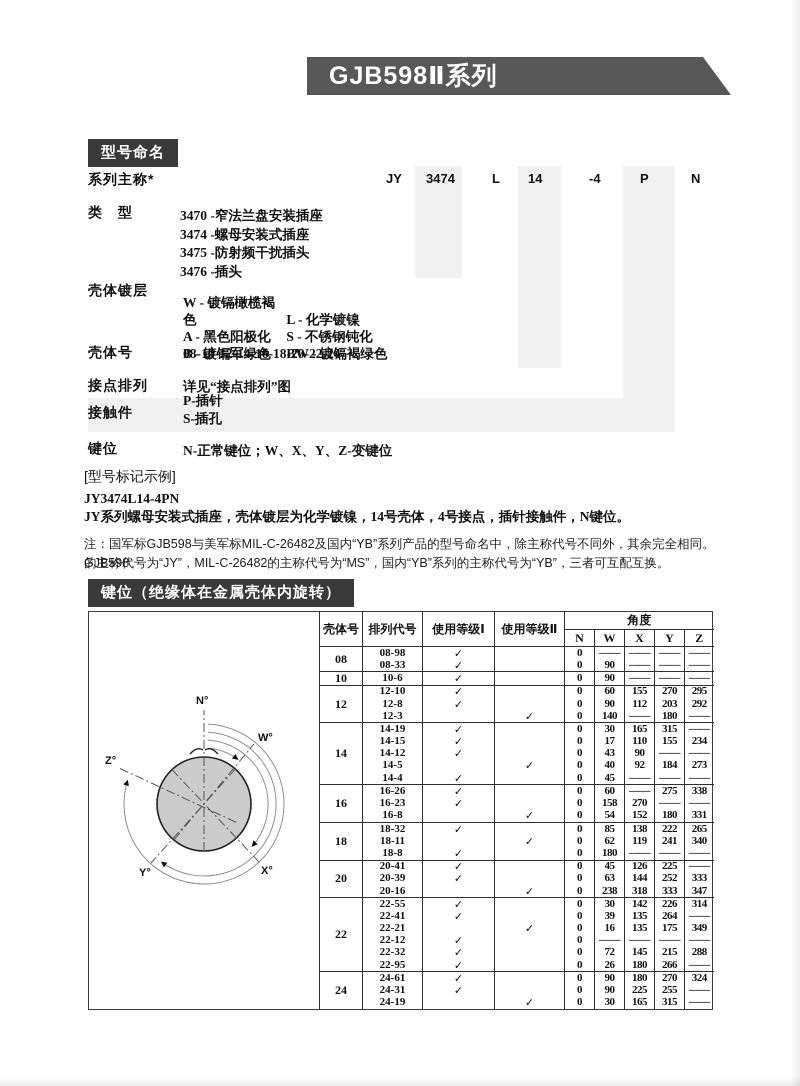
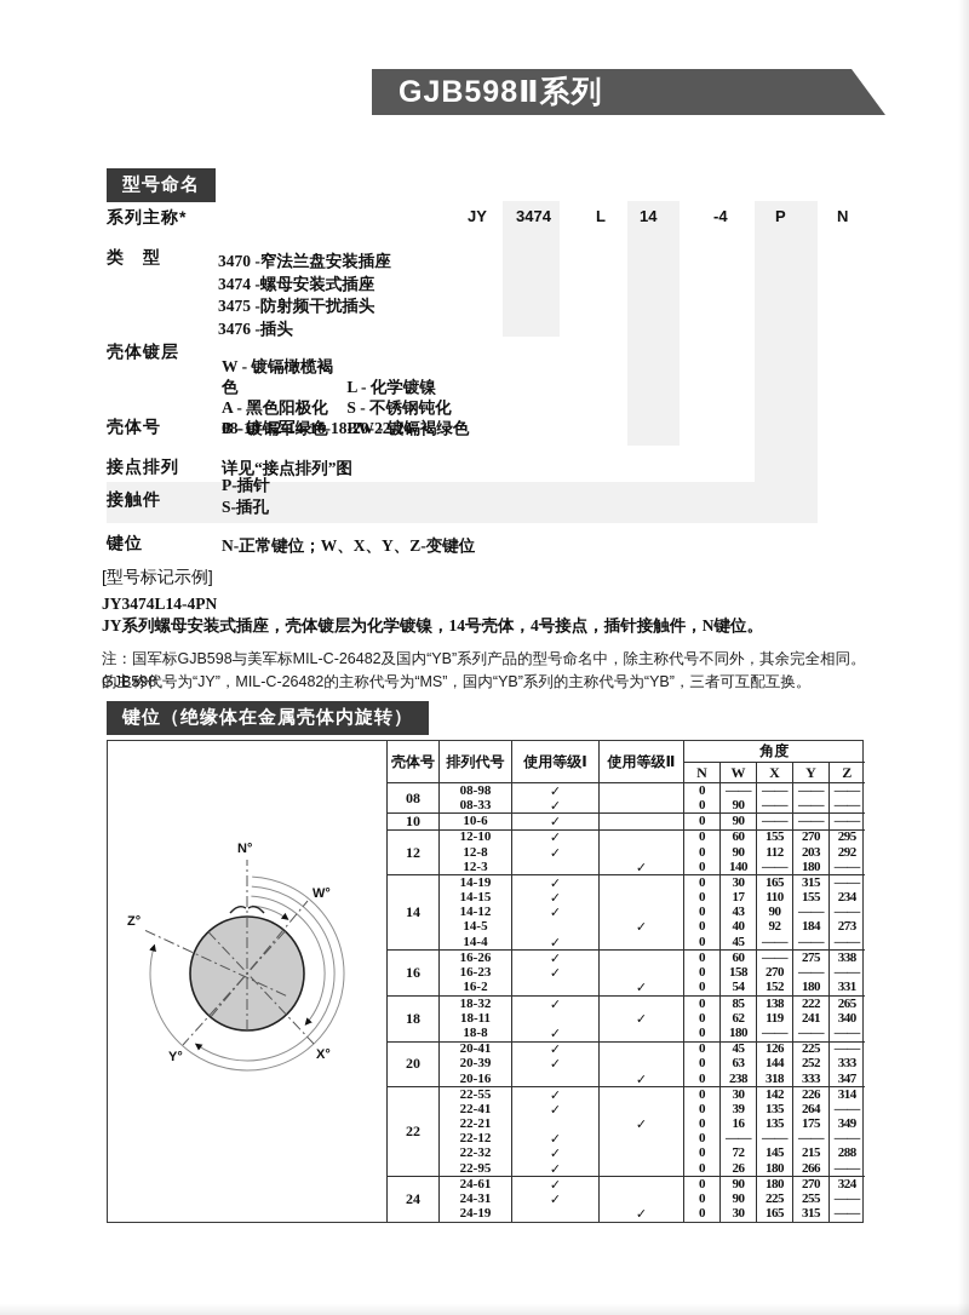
  GJB598Ⅱ系列
  型号命名
  系列主称*
  JY
  3474
  L
  14
  -4
  P
  N
  类 型
  3470 -窄法兰盘安装插座
  3474 -螺母安装式插座
  3475 -防射频干扰插头
  3476 -插头
  壳体镀层
  W - 镀镉橄榄褐色 L - 化学镀镍
  A - 黑色阳极化 S - 不锈钢钝化
  B - 镀镉军绿色 BW - 镀镉褐绿色
  壳体号
  08-10-12-14-16-18-20-22-24
  接点排列
  详见“接点排列”图
  接触件
  P-插针
  S-插孔
  键位
  N-正常键位；W、X、Y、Z-变键位
  [型号标记示例]
  JY3474L14-4PN
  JY系列螺母安装式插座，壳体镀层为化学镀镍，14号壳体，4号接点，插针接触件，N键位。
  注：国军标GJB598与美军标MIL-C-26482及国内“YB”系列产品的型号命名中，除主称代号不同外，其余完全相同。GJB598
  的主称代号为“JY”，MIL-C-26482的主称代号为“MS”，国内“YB”系列的主称代号为“YB”，三者可互配互换。
  键位（绝缘体在金属壳体内旋转）
  N°
  W°
  X°
  Y°
  Z°
  壳体号	排列代号	使用等级Ⅰ	使用等级Ⅱ	角度
  N	W	X	Y	Z
  08	08-98	✓		0	——	——	——	——
  08-33	✓		0	90	——	——	——
  10	10-6	✓		0	90	——	——	——
  12	12-10	✓		0	60	155	270	295
  12-8	✓		0	90	112	203	292
  12-3		✓	0	140	——	180	——
  14	14-19	✓		0	30	165	315	——
  14-15	✓		0	17	110	155	234
  14-12	✓		0	43	90	——	——
  14-5		✓	0	40	92	184	273
  14-4	✓		0	45	——	——	——
  16	16-26	✓		0	60	——	275	338
  16-23	✓		0	158	270	——	——
- 16-8		✓	0	54	152	180	331
+ 16-2		✓	0	54	152	180	331
  18	18-32	✓		0	85	138	222	265
  18-11		✓	0	62	119	241	340
  18-8	✓		0	180	——	——	——
  20	20-41	✓		0	45	126	225	——
  20-39	✓		0	63	144	252	333
  20-16		✓	0	238	318	333	347
  22	22-55	✓		0	30	142	226	314
  22-41	✓		0	39	135	264	——
  22-21		✓	0	16	135	175	349
  22-12	✓		0	——	——	——	——
  22-32	✓		0	72	145	215	288
  22-95	✓		0	26	180	266	——
  24	24-61	✓		0	90	180	270	324
  24-31	✓		0	90	225	255	——
  24-19		✓	0	30	165	315	——
